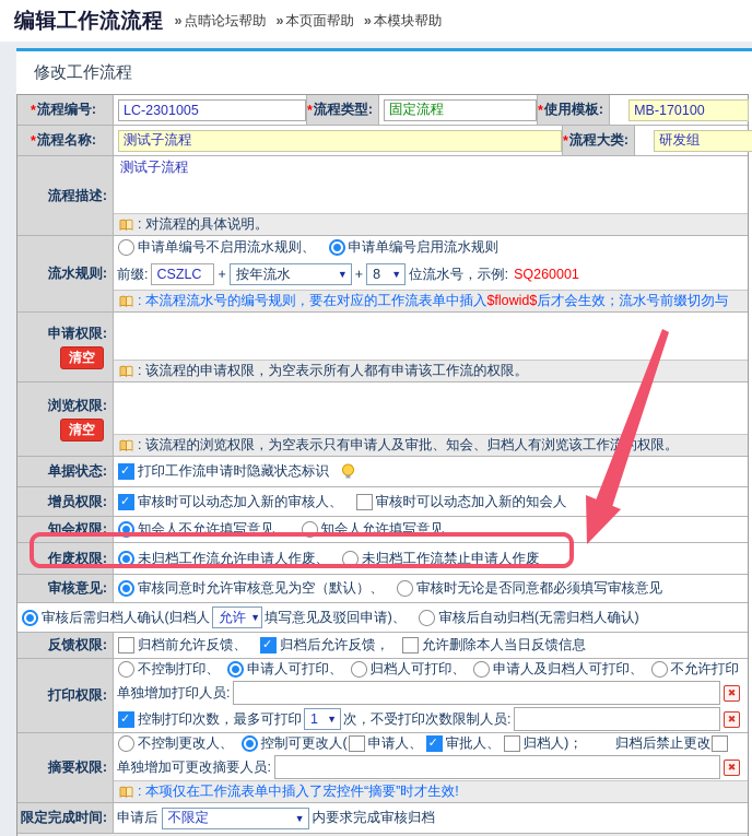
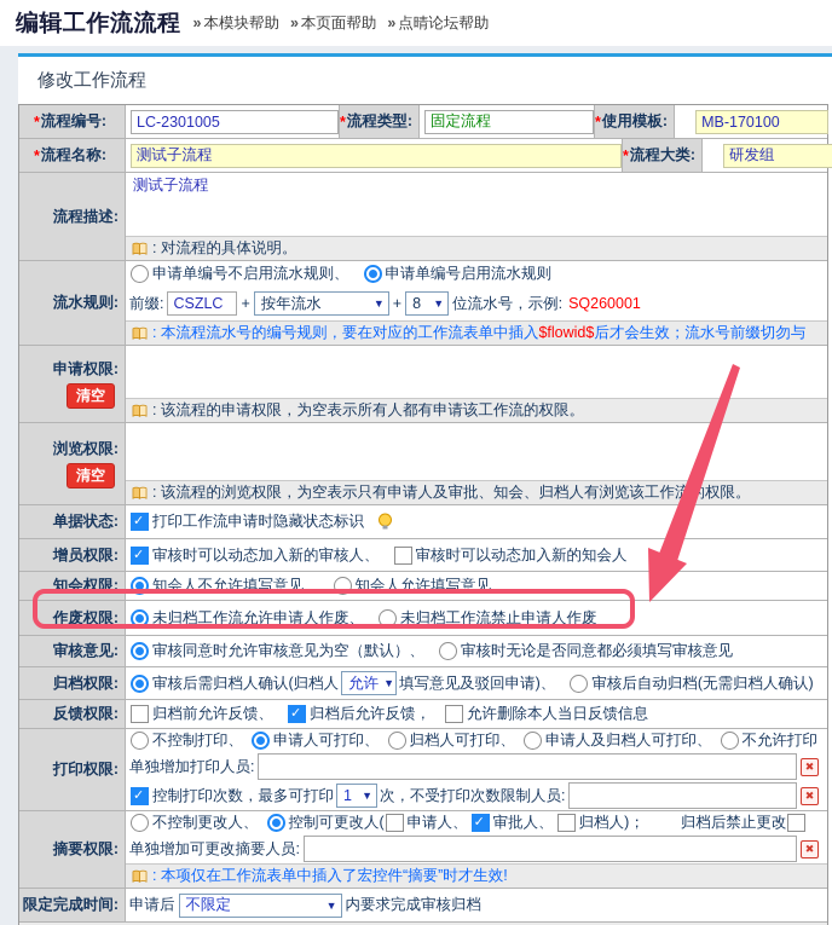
  编辑工作流流程
  »
- 点晴论坛帮助
+ 本模块帮助
  »
  本页面帮助
  »
- 本模块帮助
+ 点晴论坛帮助
  修改工作流程
  *
  流程编号:
  LC-2301005
  *
  流程类型:
  固定流程
  *
  使用模板:
  MB-170100
  *
  流程名称:
  测试子流程
  *
  流程大类:
  研发组
  流程描述:
  测试子流程
  : 对流程的具体说明。
  流水规则:
  申请单编号不启用流水规则、
  申请单编号启用流水规则
  前缀:
  CSZLC
  +
  按年流水
  ▼
  +
  8
  ▼
  位流水号，示例:
  SQ260001
  : 本流程流水号的编号规则，要在对应的工作流表单中插入$flowid$后才会生效；流水号前缀切勿与
  申请权限:
  清空
  : 该流程的申请权限，为空表示所有人都有申请该工作流的权限。
  浏览权限:
  清空
  : 该流程的浏览权限，为空表示只有申请人及审批、知会、归档人有浏览该工作流权限。
  单据状态:
  打印工作流申请时隐藏状态标识
  增员权限:
  审核时可以动态加入新的审核人、
  审核时可以动态加入新的知会人
  知会权限:
  知会人不允许填写意见、
  知会人允许填写意见
  作废权限:
  未归档工作流允许申请人作废、
  未归档工作流禁止申请人作废
  审核意见:
  审核同意时允许审核意见为空（默认）、
  审核时无论是否同意都必须填写审核意见
+ 归档权限:
  审核后需归档人确认(归档人
  允许
  ▼
  填写意见及驳回申请)、
  审核后自动归档(无需归档人确认)
  反馈权限:
  归档前允许反馈、
  归档后允许反馈，
  允许删除本人当日反馈信息
  打印权限:
  不控制打印、
  申请人可打印、
  归档人可打印、
  申请人及归档人可打印、
  不允许打印
  单独增加打印人员:
  ✖
  控制打印次数，最多可打印
  1
  ▼
  次，不受打印次数限制人员:
  ✖
  摘要权限:
  不控制更改人、
  控制可更改人(
  申请人、
  审批人、
  归档人)；
  归档后禁止更改
  单独增加可更改摘要人员:
  ✖
  : 本项仅在工作流表单中插入了宏控件“摘要”时才生效!
  限定完成时间:
  申请后
  不限定
  ▼
  内要求完成审核归档
